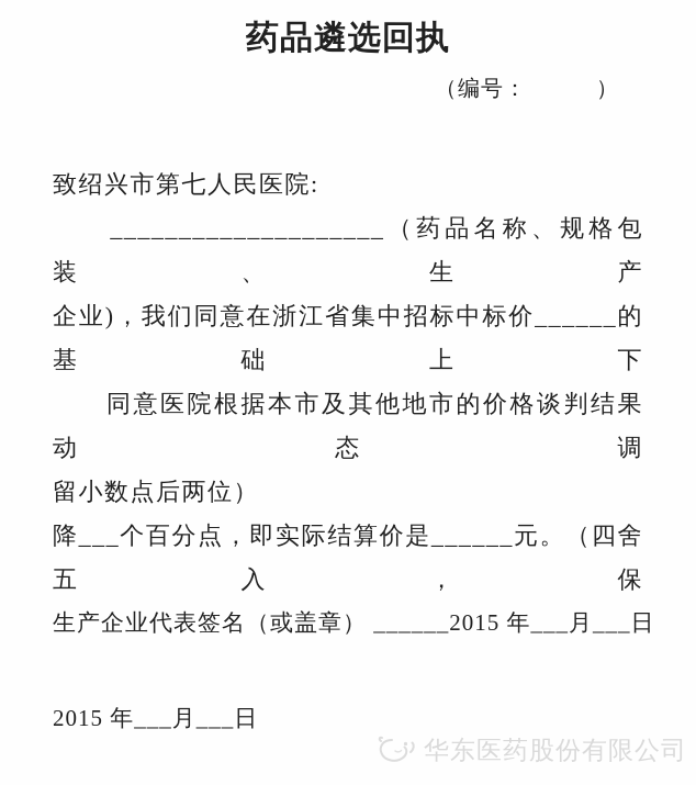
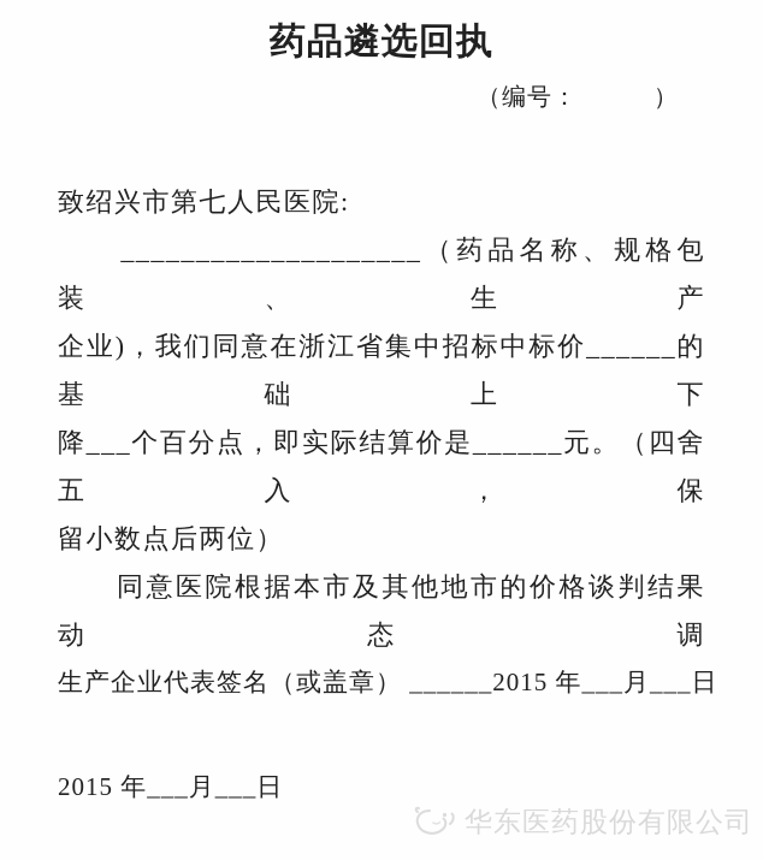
  药品遴选回执
  （编号： ）
  致绍兴市第七人民医院:
  ____________________（药品名称、规格包装、生产
  企业)，我们同意在浙江省集中招标中标价______的基础上下
- 同意医院根据本市及其他地市的价格谈判结果动态调
+ 降___个百分点，即实际结算价是______元。（四舍五入，保
  留小数点后两位）
- 降___个百分点，即实际结算价是______元。（四舍五入，保
+ 同意医院根据本市及其他地市的价格谈判结果动态调
  生产企业代表签名（或盖章） ______
  2015 年___月___日
  2015 年___月___日
  华东医药股份有限公司
